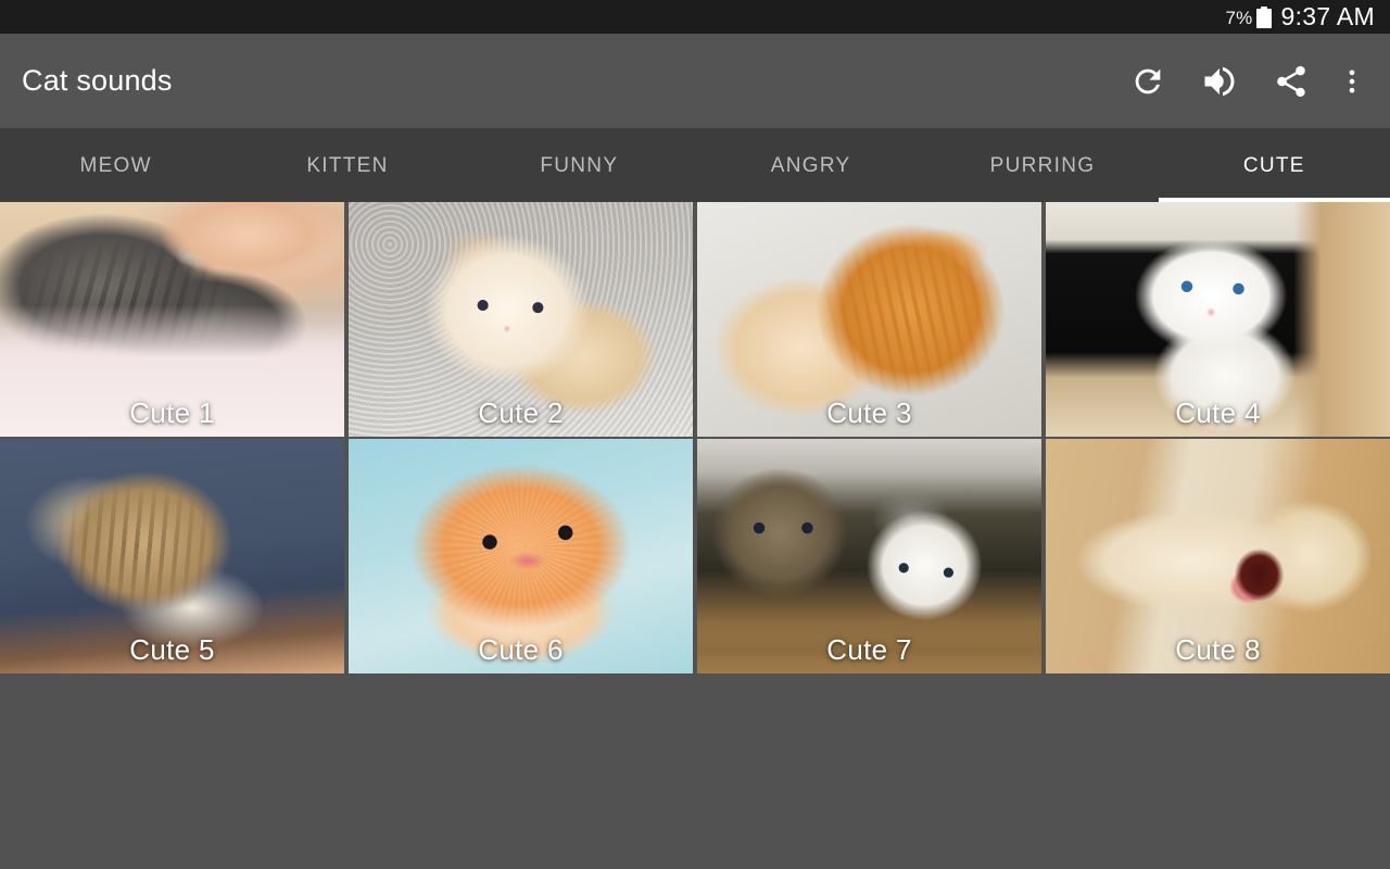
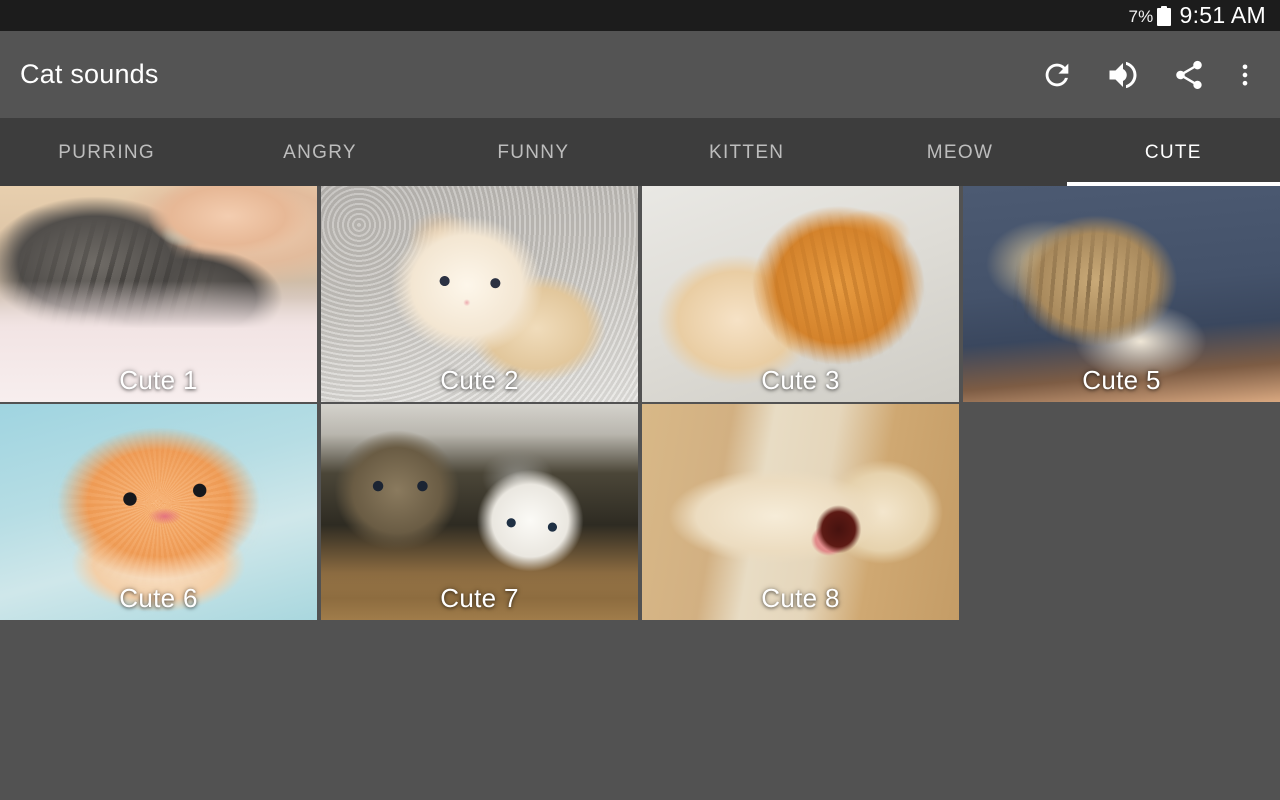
  7%
- 9:37 AM
+ 9:51 AM
  Cat sounds
- MEOW
+ PURRING
- KITTEN
+ ANGRY
  FUNNY
- ANGRY
+ KITTEN
- PURRING
+ MEOW
  CUTE
  Cute 1
  Cute 2
  Cute 3
- Cute 4
  Cute 5
  Cute 6
  Cute 7
  Cute 8
